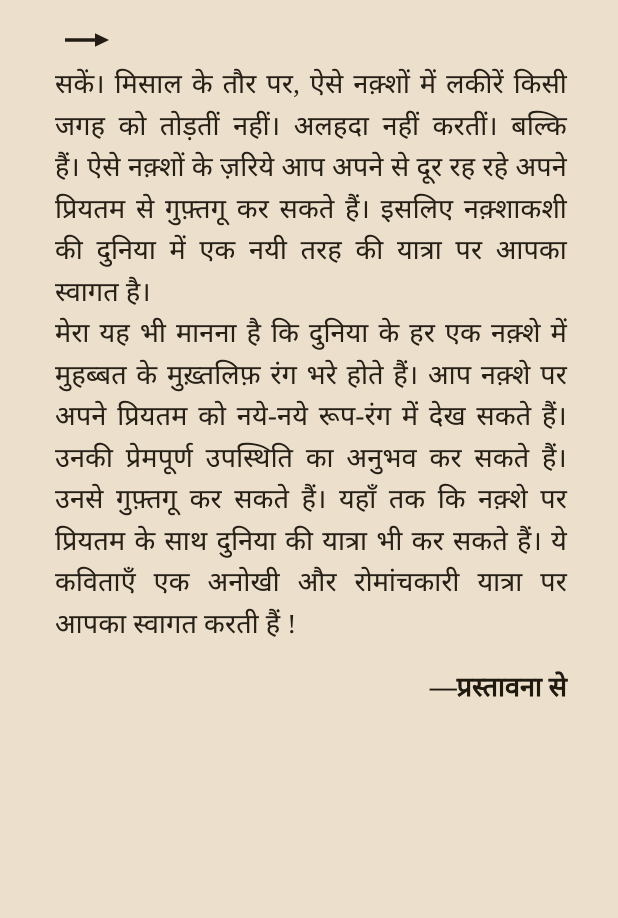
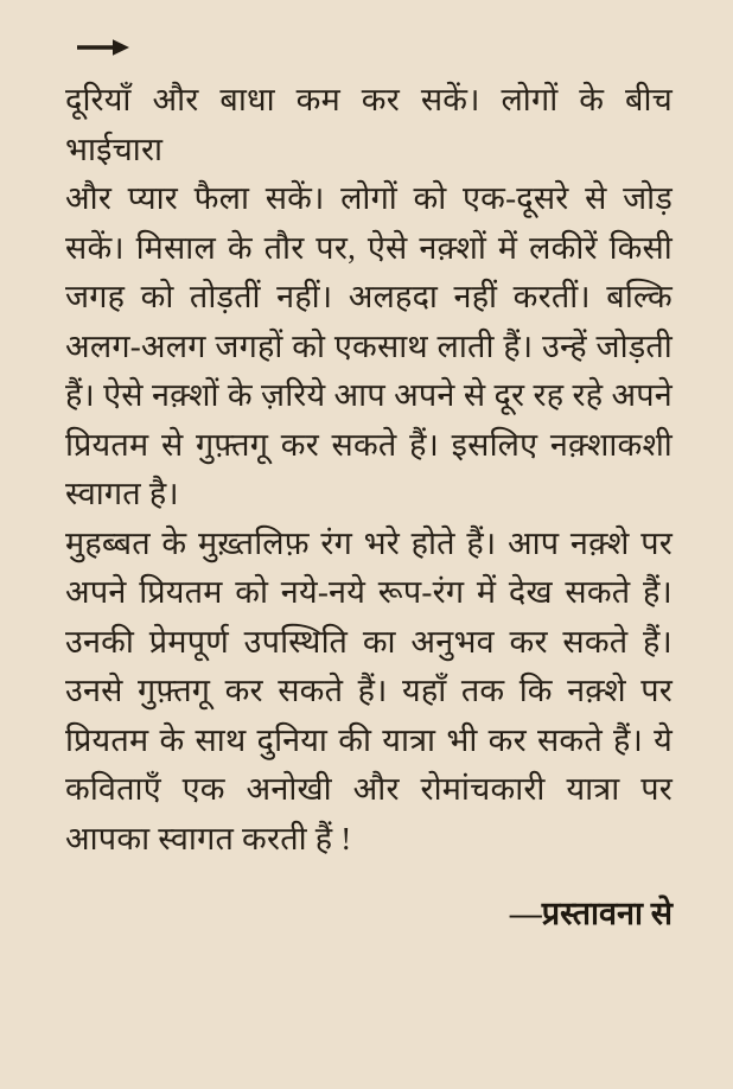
+ दूरियाँ और बाधा कम कर सकें। लोगों के बीच भाईचारा
+ और प्यार फैला सकें। लोगों को एक-दूसरे से जोड़
  सकें। मिसाल के तौर पर, ऐसे नक़्शों में लकीरें किसी
  जगह को तोड़तीं नहीं। अलहदा नहीं करतीं। बल्कि
+ अलग-अलग जगहों को एकसाथ लाती हैं। उन्हें जोड़ती
  हैं। ऐसे नक़्शों के ज़रिये आप अपने से दूर रह रहे अपने
  प्रियतम से गुफ़्तगू कर सकते हैं। इसलिए नक़्शाकशी
- की दुनिया में एक नयी तरह की यात्रा पर आपका
  स्वागत है।
- मेरा यह भी मानना है कि दुनिया के हर एक नक़्शे में
  मुहब्बत के मुख़्तलिफ़ रंग भरे होते हैं। आप नक़्शे पर
  अपने प्रियतम को नये-नये रूप-रंग में देख सकते हैं।
  उनकी प्रेमपूर्ण उपस्थिति का अनुभव कर सकते हैं।
  उनसे गुफ़्तगू कर सकते हैं। यहाँ तक कि नक़्शे पर
  प्रियतम के साथ दुनिया की यात्रा भी कर सकते हैं। ये
  कविताएँ एक अनोखी और रोमांचकारी यात्रा पर
  आपका स्वागत करती हैं !
  —प्रस्तावना से
